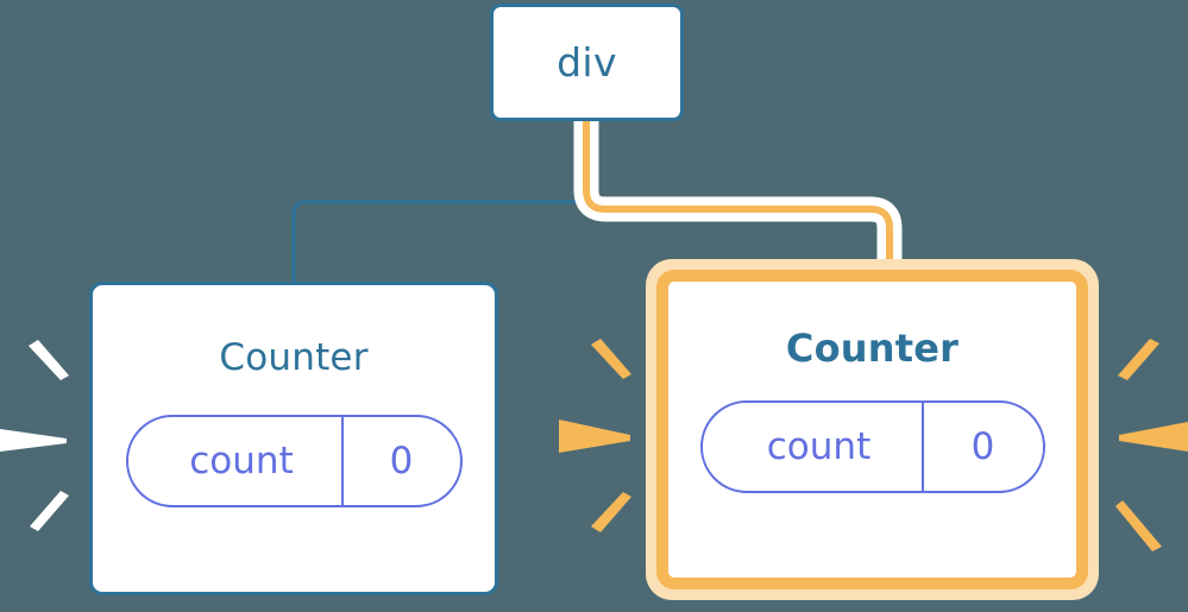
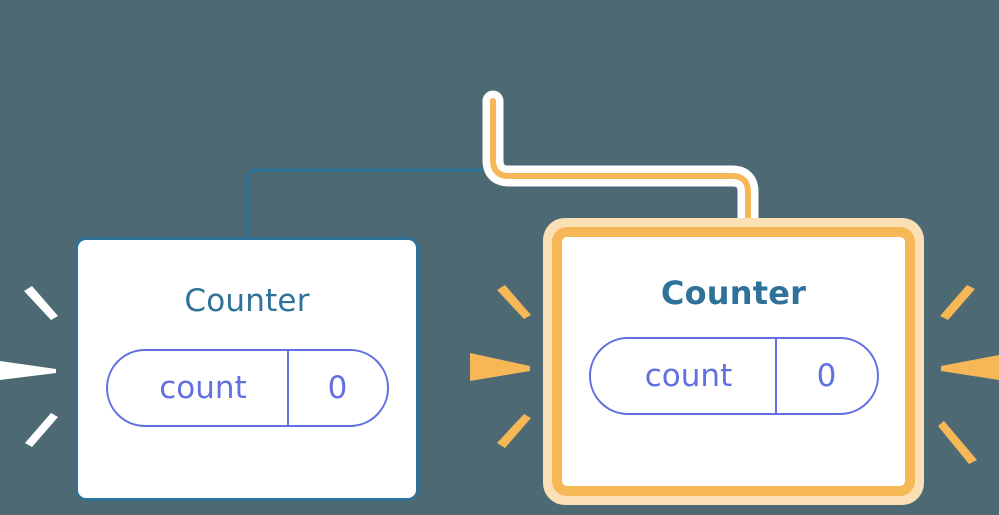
- div
  Counter
  count
  0
  Counter
  count
  0
